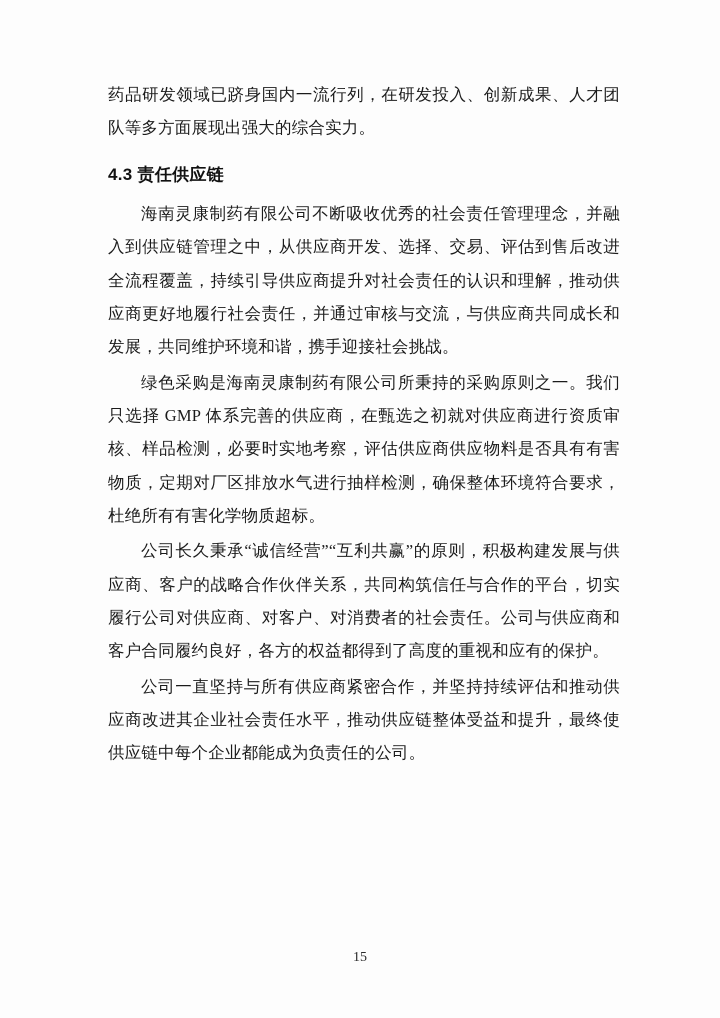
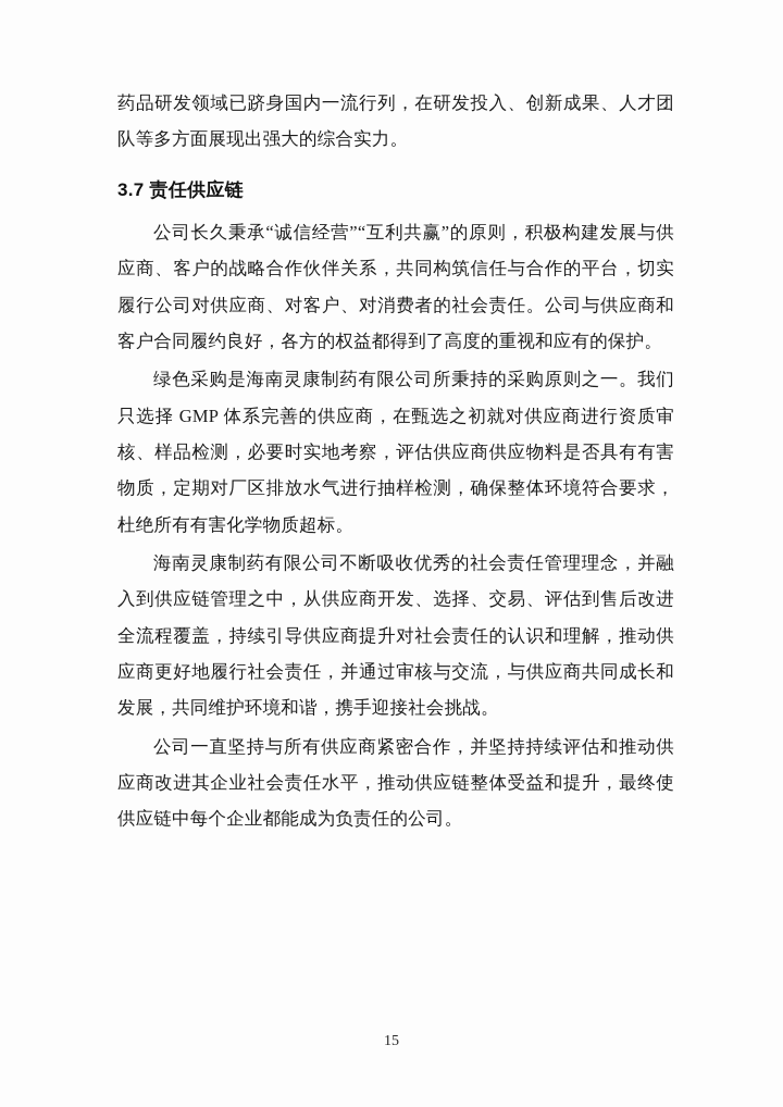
  药品研发领域已跻身国内一流行列，在研发投入、创新成果、人才团队等多方面展现出强大的综合实力。
- 4.3 责任供应链
+ 3.7 责任供应链
- 海南灵康制药有限公司不断吸收优秀的社会责任管理理念，并融入到供应链管理之中，从供应商开发、选择、交易、评估到售后改进全流程覆盖，持续引导供应商提升对社会责任的认识和理解，推动供应商更好地履行社会责任，并通过审核与交流，与供应商共同成长和发展，共同维护环境和谐，携手迎接社会挑战。
+ 公司长久秉承“诚信经营”“互利共赢”的原则，积极构建发展与供应商、客户的战略合作伙伴关系，共同构筑信任与合作的平台，切实履行公司对供应商、对客户、对消费者的社会责任。公司与供应商和客户合同履约良好，各方的权益都得到了高度的重视和应有的保护。
  绿色采购是海南灵康制药有限公司所秉持的采购原则之一。我们只选择 GMP 体系完善的供应商，在甄选之初就对供应商进行资质审核、样品检测，必要时实地考察，评估供应商供应物料是否具有有害物质，定期对厂区排放水气进行抽样检测，确保整体环境符合要求，杜绝所有有害化学物质超标。
- 公司长久秉承“诚信经营”“互利共赢”的原则，积极构建发展与供应商、客户的战略合作伙伴关系，共同构筑信任与合作的平台，切实履行公司对供应商、对客户、对消费者的社会责任。公司与供应商和客户合同履约良好，各方的权益都得到了高度的重视和应有的保护。
+ 海南灵康制药有限公司不断吸收优秀的社会责任管理理念，并融入到供应链管理之中，从供应商开发、选择、交易、评估到售后改进全流程覆盖，持续引导供应商提升对社会责任的认识和理解，推动供应商更好地履行社会责任，并通过审核与交流，与供应商共同成长和发展，共同维护环境和谐，携手迎接社会挑战。
  公司一直坚持与所有供应商紧密合作，并坚持持续评估和推动供应商改进其企业社会责任水平，推动供应链整体受益和提升，最终使供应链中每个企业都能成为负责任的公司。
  15
